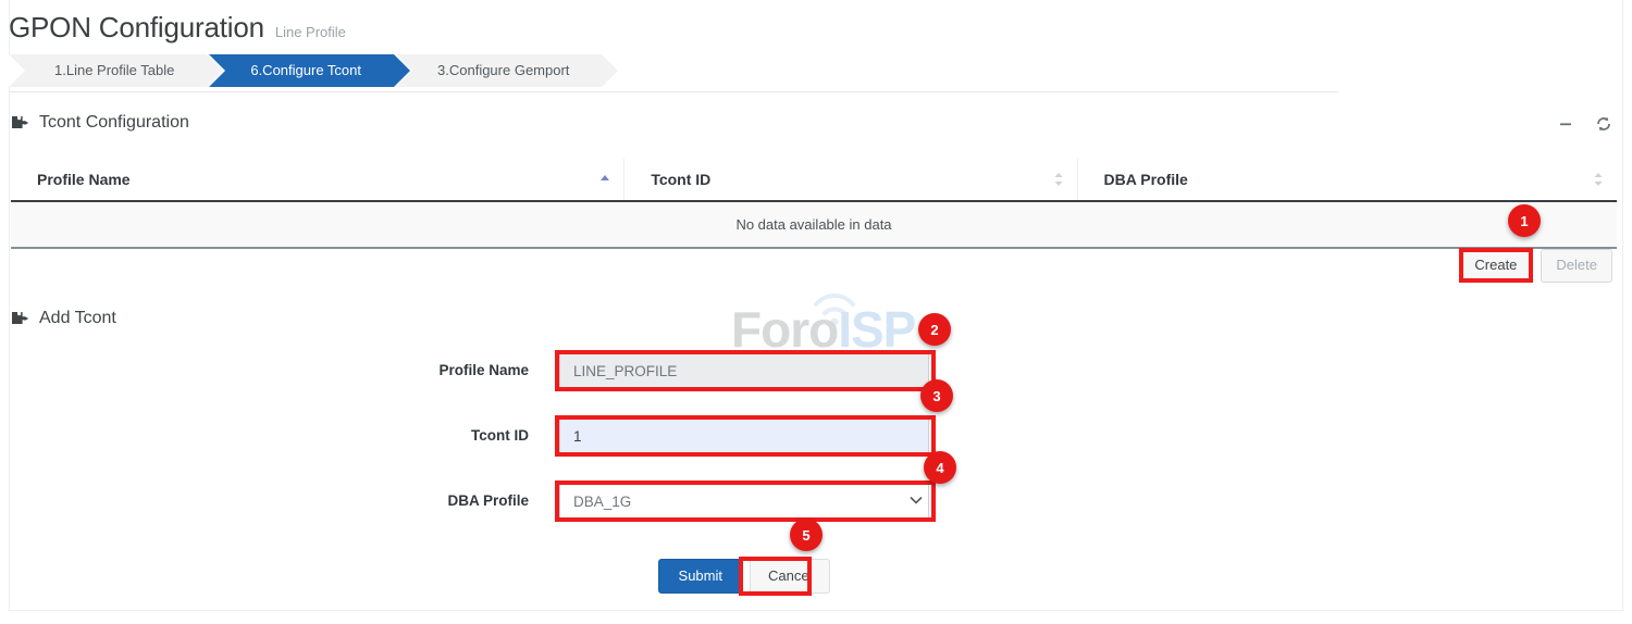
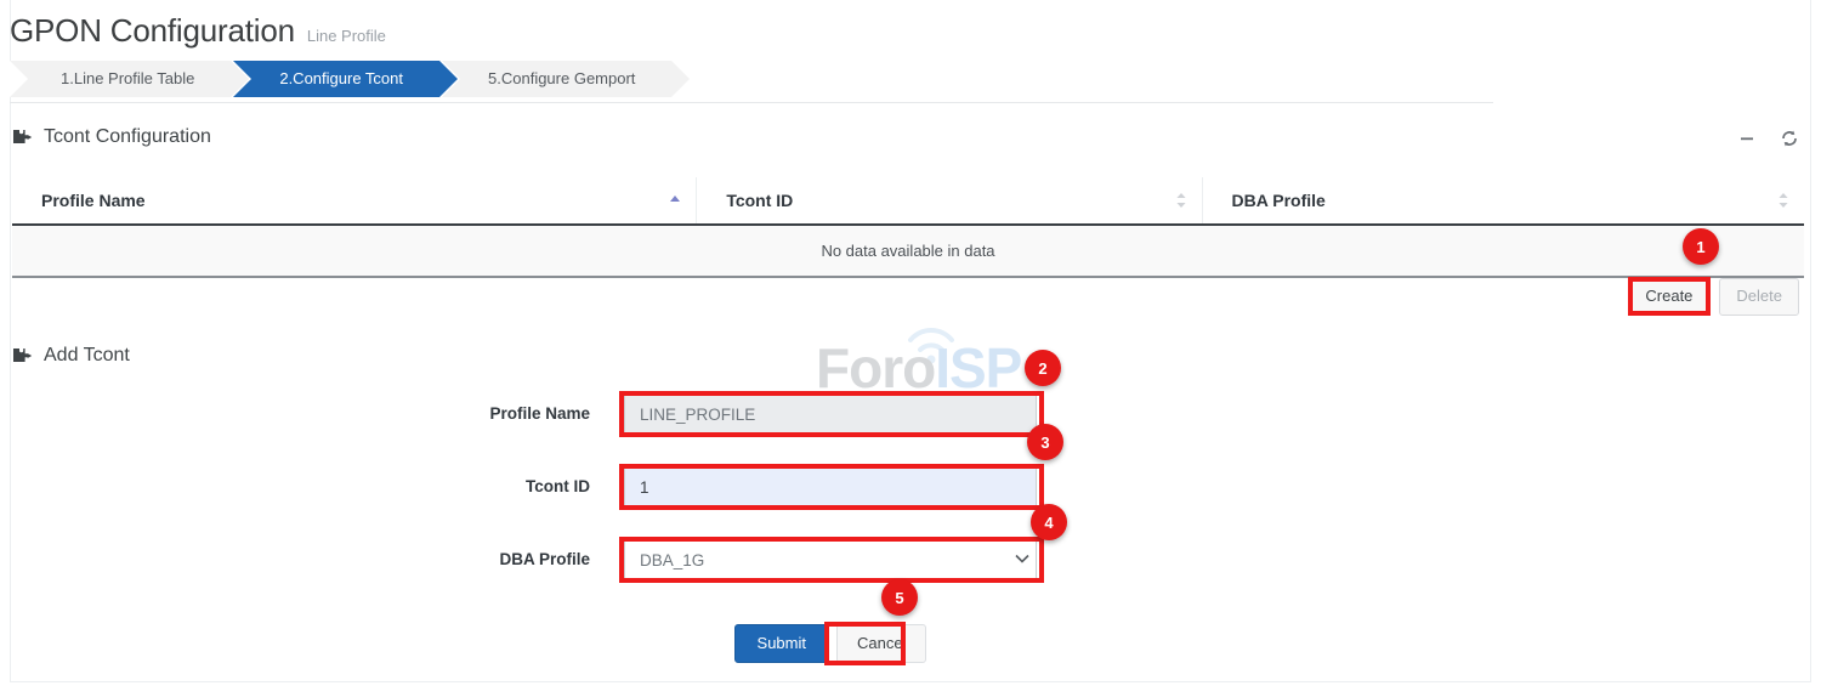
  ForoISP
  GPON Configuration
  Line Profile
  1.Line Profile Table
- 6.Configure Tcont
+ 2.Configure Tcont
- 3.Configure Gemport
+ 5.Configure Gemport
  Tcont Configuration
  Profile Name	Tcont ID	DBA Profile
  No data available in data
  Create
  Delete
  Add Tcont
  Profile Name
  LINE_PROFILE
  Tcont ID
  1
  DBA Profile
  DBA_1G
  Submit
  Cancel
  1
  2
  3
  4
  5
